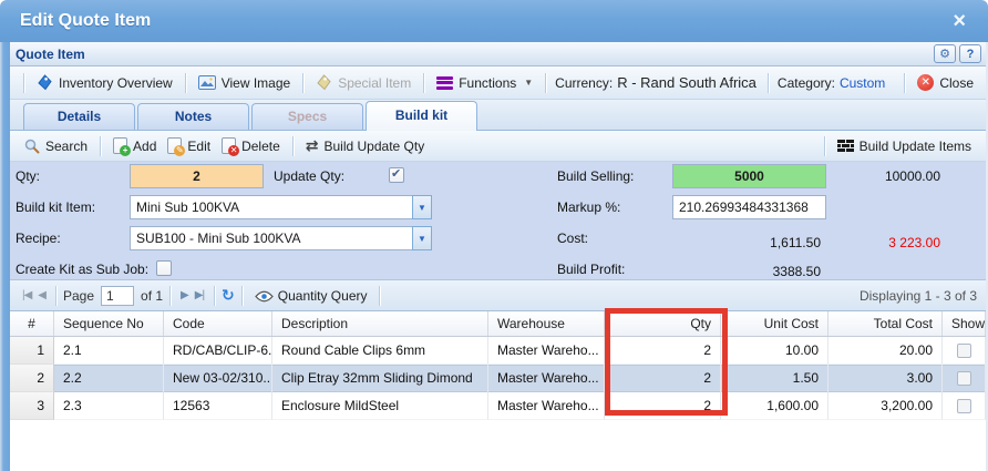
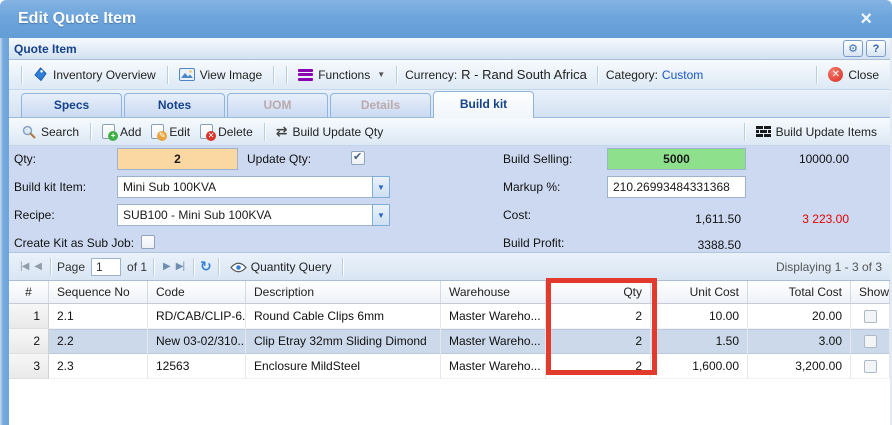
  Edit Quote Item
  ×
  Quote Item
  ⚙
  ?
  Inventory Overview
  View Image
- Special Item
  Functions
  ▼
  Currency:
  R - Rand South Africa
  Category:
  Custom
  ✕
  Close
- Details
+ Specs
  Notes
+ UOM
- Specs
+ Details
  Build kit
  Search
  +
  Add
  ✎
  Edit
  ✕
  Delete
  ⇄
  Build Update Qty
  Build Update Items
  Qty:
  2
  Update Qty:
  Build kit Item:
  Mini Sub 100KVA
  ▼
  Recipe:
  SUB100 - Mini Sub 100KVA
  ▼
  Create Kit as Sub Job:
  Build Selling:
  5000
  10000.00
  Markup %:
  210.26993484331368
  Cost:
  1,611.50
  3 223.00
  Build Profit:
  3388.50
  |◀
  ◀
  Page
  1
  of 1
  ▶
  ▶|
  ↻
  Quantity Query
  Displaying 1 - 3 of 3
  #
  Sequence No
  Code
  Description
  Warehouse
  Qty
  Unit Cost
  Total Cost
  Show
  1
  2.1
  RD/CAB/CLIP-6.
  Round Cable Clips 6mm
  Master Wareho...
  2
  10.00
  20.00
  2
  2.2
  New 03-02/310...
  Clip Etray 32mm Sliding Dimond
  Master Wareho...
  2
  1.50
  3.00
  3
  2.3
  12563
  Enclosure MildSteel
  Master Wareho...
  2
  1,600.00
  3,200.00
